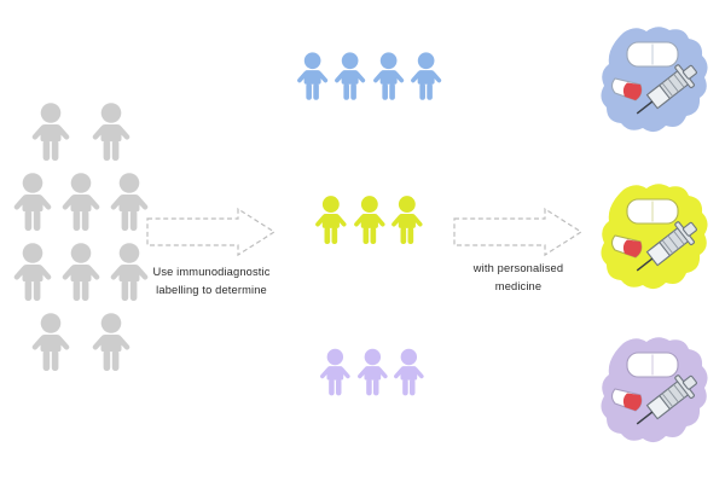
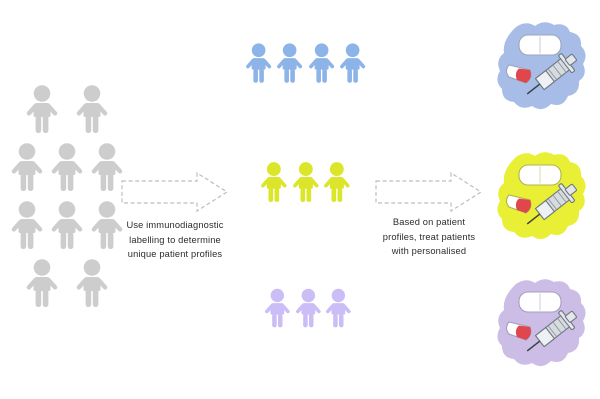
  Use immunodiagnostic
  labelling to determine
+ unique patient profiles
+ Based on patient
+ profiles, treat patients
  with personalised
- medicine
